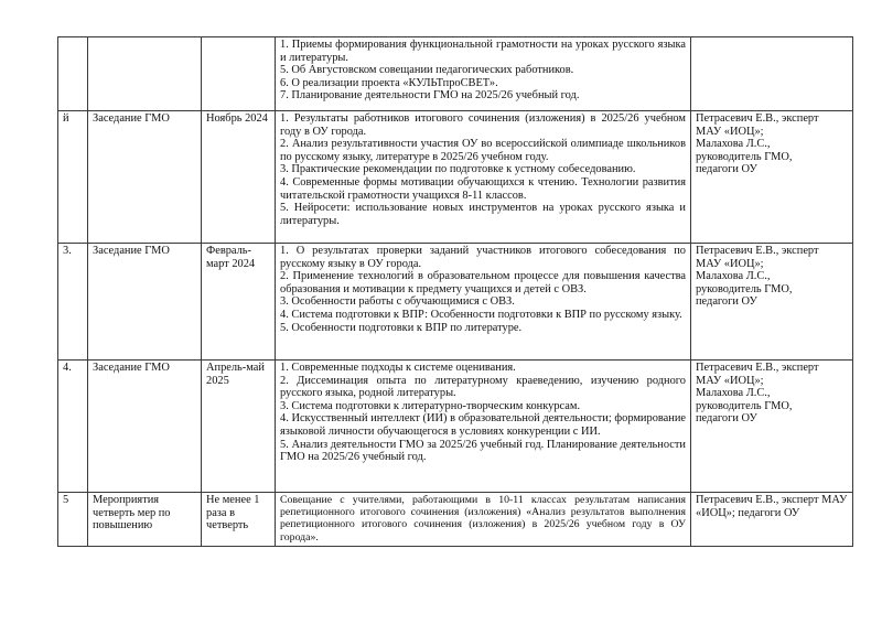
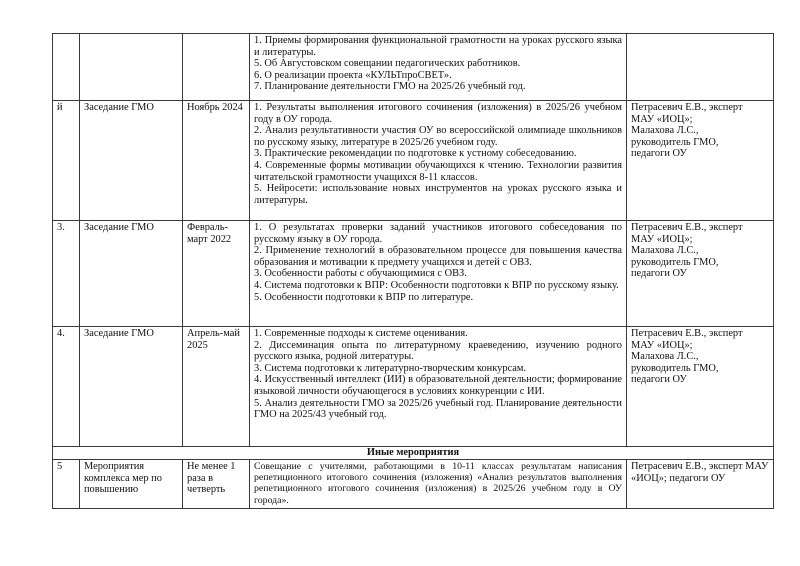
  			1. Приемы формирования функциональной грамотности на уроках русского языка и литературы. 5. Об Августовском совещании педагогических работников. 6. О реализации проекта «КУЛЬТпроСВЕТ». 7. Планирование деятельности ГМО на 2025/26 учебный год.
- й	Заседание ГМО	Ноябрь 2024	1. Результаты работников итогового сочинения (изложения) в 2025/26 учебном году в ОУ города. 2. Анализ результативности участия ОУ во всероссийской олимпиаде школьников по русскому языку, литературе в 2025/26 учебном году. 3. Практические рекомендации по подготовке к устному собеседованию. 4. Современные формы мотивации обучающихся к чтению. Технологии развития читательской грамотности учащихся 8-11 классов. 5. Нейросети: использование новых инструментов на уроках русского языка и литературы.	Петрасевич Е.В., эксперт МАУ «ИОЦ»; Малахова Л.С., руководитель ГМО, педагоги ОУ
+ й	Заседание ГМО	Ноябрь 2024	1. Результаты выполнения итогового сочинения (изложения) в 2025/26 учебном году в ОУ города. 2. Анализ результативности участия ОУ во всероссийской олимпиаде школьников по русскому языку, литературе в 2025/26 учебном году. 3. Практические рекомендации по подготовке к устному собеседованию. 4. Современные формы мотивации обучающихся к чтению. Технологии развития читательской грамотности учащихся 8-11 классов. 5. Нейросети: использование новых инструментов на уроках русского языка и литературы.	Петрасевич Е.В., эксперт МАУ «ИОЦ»; Малахова Л.С., руководитель ГМО, педагоги ОУ
- 3.	Заседание ГМО	Февраль-март 2024	1. О результатах проверки заданий участников итогового собеседования по русскому языку в ОУ города. 2. Применение технологий в образовательном процессе для повышения качества образования и мотивации к предмету учащихся и детей с ОВЗ. 3. Особенности работы с обучающимися с ОВЗ. 4. Система подготовки к ВПР: Особенности подготовки к ВПР по русскому языку. 5. Особенности подготовки к ВПР по литературе.	Петрасевич Е.В., эксперт МАУ «ИОЦ»; Малахова Л.С., руководитель ГМО, педагоги ОУ
+ 3.	Заседание ГМО	Февраль-март 2022	1. О результатах проверки заданий участников итогового собеседования по русскому языку в ОУ города. 2. Применение технологий в образовательном процессе для повышения качества образования и мотивации к предмету учащихся и детей с ОВЗ. 3. Особенности работы с обучающимися с ОВЗ. 4. Система подготовки к ВПР: Особенности подготовки к ВПР по русскому языку. 5. Особенности подготовки к ВПР по литературе.	Петрасевич Е.В., эксперт МАУ «ИОЦ»; Малахова Л.С., руководитель ГМО, педагоги ОУ
- 4.	Заседание ГМО	Апрель-май 2025	1. Современные подходы к системе оценивания. 2. Диссеминация опыта по литературному краеведению, изучению родного русского языка, родной литературы. 3. Система подготовки к литературно-творческим конкурсам. 4. Искусственный интеллект (ИИ) в образовательной деятельности; формирование языковой личности обучающегося в условиях конкуренции с ИИ. 5. Анализ деятельности ГМО за 2025/26 учебный год. Планирование деятельности ГМО на 2025/26 учебный год.	Петрасевич Е.В., эксперт МАУ «ИОЦ»; Малахова Л.С., руководитель ГМО, педагоги ОУ
+ 4.	Заседание ГМО	Апрель-май 2025	1. Современные подходы к системе оценивания. 2. Диссеминация опыта по литературному краеведению, изучению родного русского языка, родной литературы. 3. Система подготовки к литературно-творческим конкурсам. 4. Искусственный интеллект (ИИ) в образовательной деятельности; формирование языковой личности обучающегося в условиях конкуренции с ИИ. 5. Анализ деятельности ГМО за 2025/26 учебный год. Планирование деятельности ГМО на 2025/43 учебный год.	Петрасевич Е.В., эксперт МАУ «ИОЦ»; Малахова Л.С., руководитель ГМО, педагоги ОУ
+ Иные мероприятия
- 5	Мероприятия четверть мер по повышению	Не менее 1 раза в четверть	Совещание с учителями, работающими в 10-11 классах результатам написания репетиционного итогового сочинения (изложения) «Анализ результатов выполнения репетиционного итогового сочинения (изложения) в 2025/26 учебном году в ОУ города».	Петрасевич Е.В., эксперт МАУ «ИОЦ»; педагоги ОУ
+ 5	Мероприятия комплекса мер по повышению	Не менее 1 раза в четверть	Совещание с учителями, работающими в 10-11 классах результатам написания репетиционного итогового сочинения (изложения) «Анализ результатов выполнения репетиционного итогового сочинения (изложения) в 2025/26 учебном году в ОУ города».	Петрасевич Е.В., эксперт МАУ «ИОЦ»; педагоги ОУ
